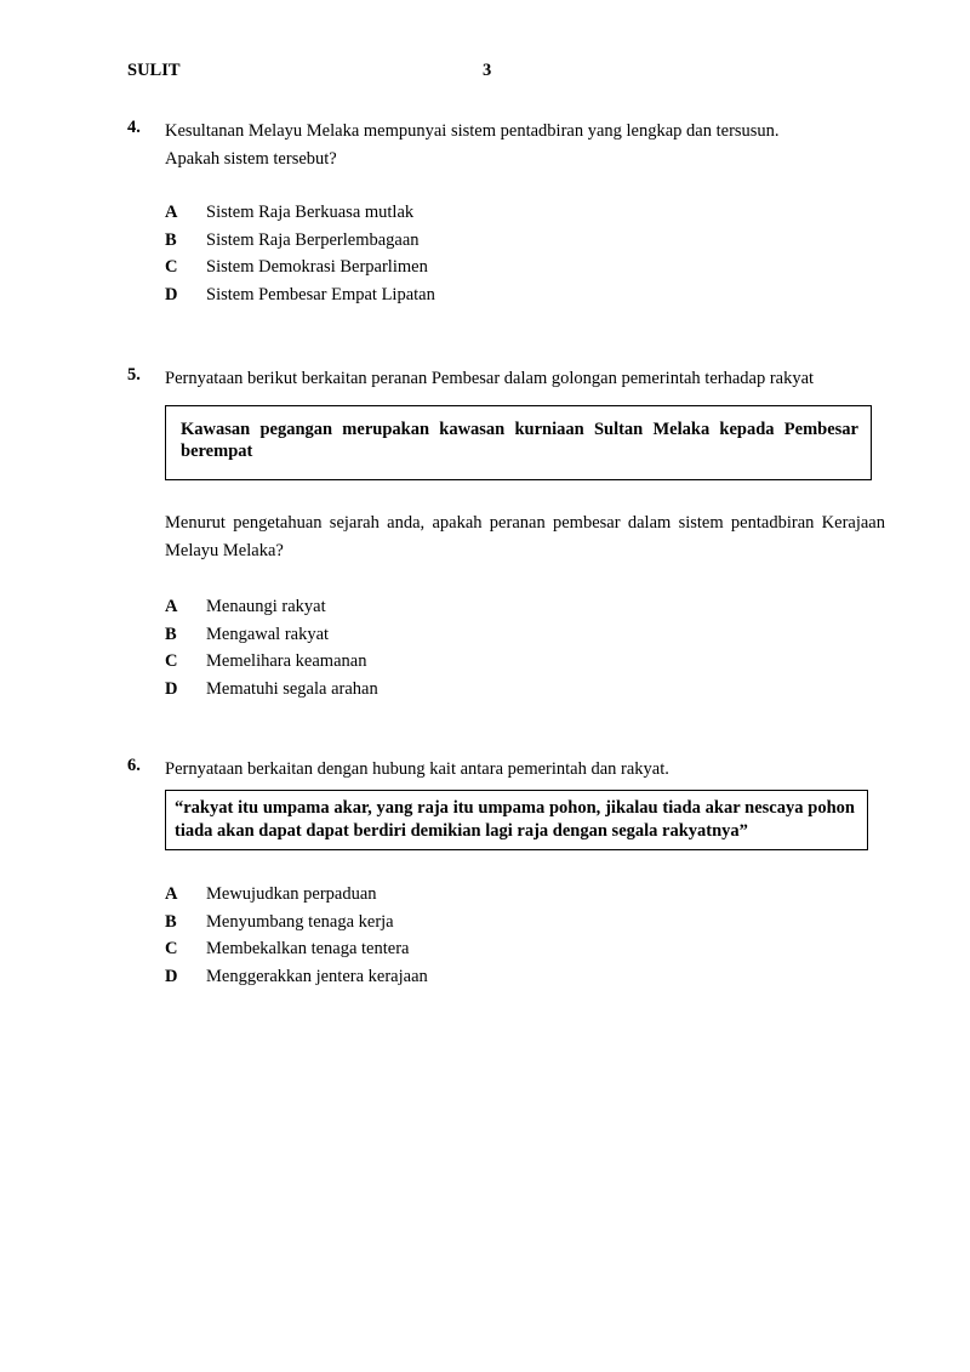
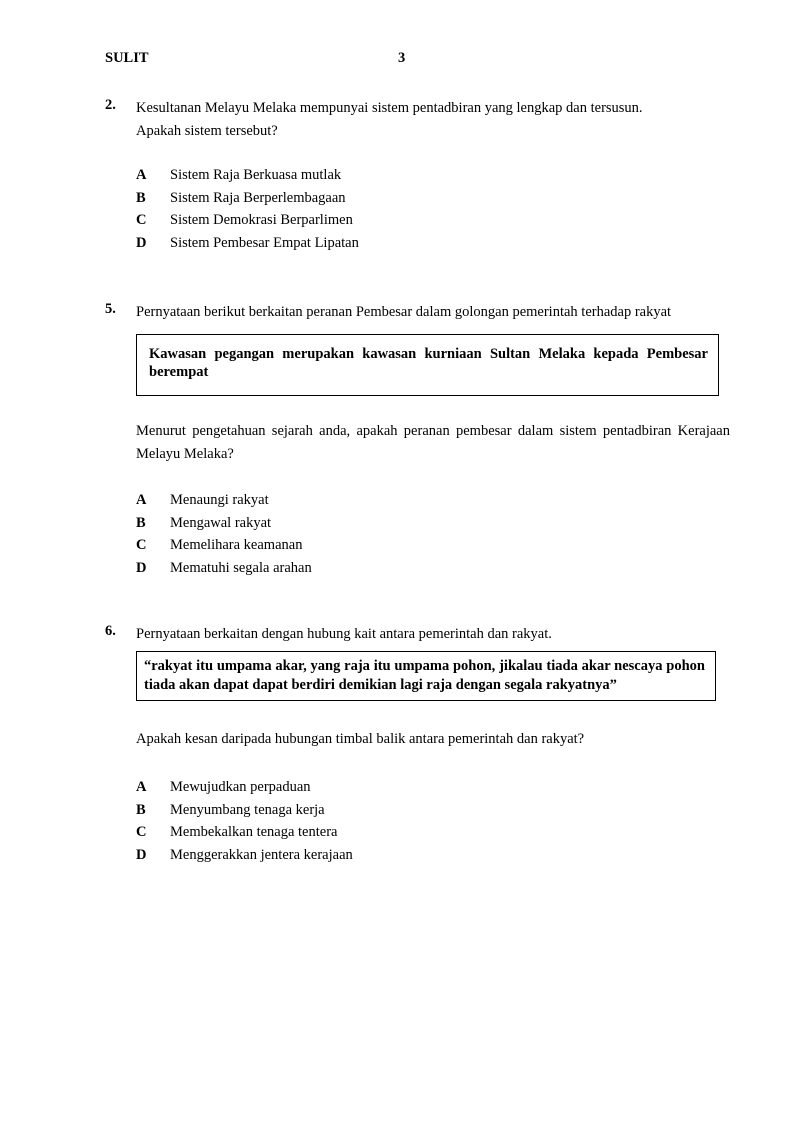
  SULIT
  3
- 4.
+ 2.
  Kesultanan Melayu Melaka mempunyai sistem pentadbiran yang lengkap dan tersusun.
  Apakah sistem tersebut?
  A
  Sistem Raja Berkuasa mutlak
  B
  Sistem Raja Berperlembagaan
  C
  Sistem Demokrasi Berparlimen
  D
  Sistem Pembesar Empat Lipatan
  5.
  Pernyataan berikut berkaitan peranan Pembesar dalam golongan pemerintah terhadap rakyat
  Kawasan pegangan merupakan kawasan kurniaan Sultan Melaka kepada Pembesar berempat
  Menurut pengetahuan sejarah anda, apakah peranan pembesar dalam sistem pentadbiran Kerajaan Melayu Melaka?
  A
  Menaungi rakyat
  B
  Mengawal rakyat
  C
  Memelihara keamanan
  D
  Mematuhi segala arahan
  6.
  Pernyataan berkaitan dengan hubung kait antara pemerintah dan rakyat.
  “rakyat itu umpama akar, yang raja itu umpama pohon, jikalau tiada akar nescaya pohon tiada akan dapat dapat berdiri demikian lagi raja dengan segala rakyatnya”
+ Apakah kesan daripada hubungan timbal balik antara pemerintah dan rakyat?
  A
  Mewujudkan perpaduan
  B
  Menyumbang tenaga kerja
  C
  Membekalkan tenaga tentera
  D
  Menggerakkan jentera kerajaan
